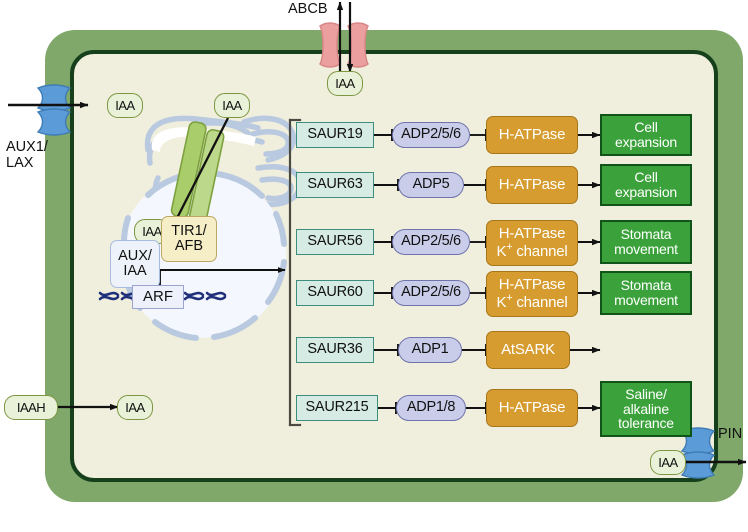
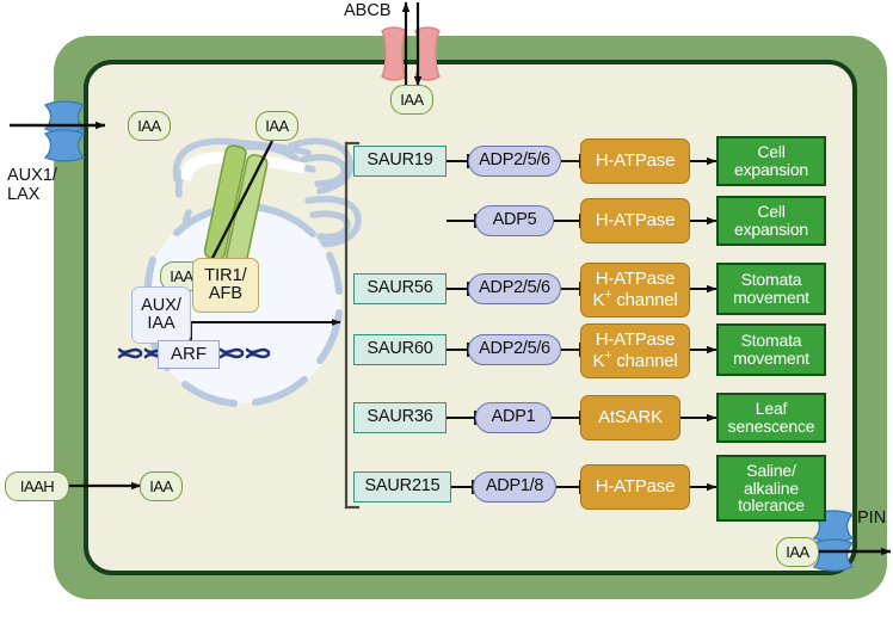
  AUX1/
  LAX
  ABCB
  PIN
  IAA
  IAA
  IAA
  IAA
  IAA
  IAA
  IAAH
  TIR1/
  AFB
  AUX/
  IAA
  ARF
  SAUR19
  ADP2/5/6
  H-ATPase
  Cell
  expansion
- SAUR63
  ADP5
  H-ATPase
  Cell
  expansion
  SAUR56
  ADP2/5/6
  H-ATPase
  K+ channel
  Stomata
  movement
  SAUR60
  ADP2/5/6
  H-ATPase
  K+ channel
  Stomata
  movement
  SAUR36
  ADP1
  AtSARK
+ Leaf
+ senescence
  SAUR215
  ADP1/8
  H-ATPase
  Saline/
  alkaline
  tolerance
